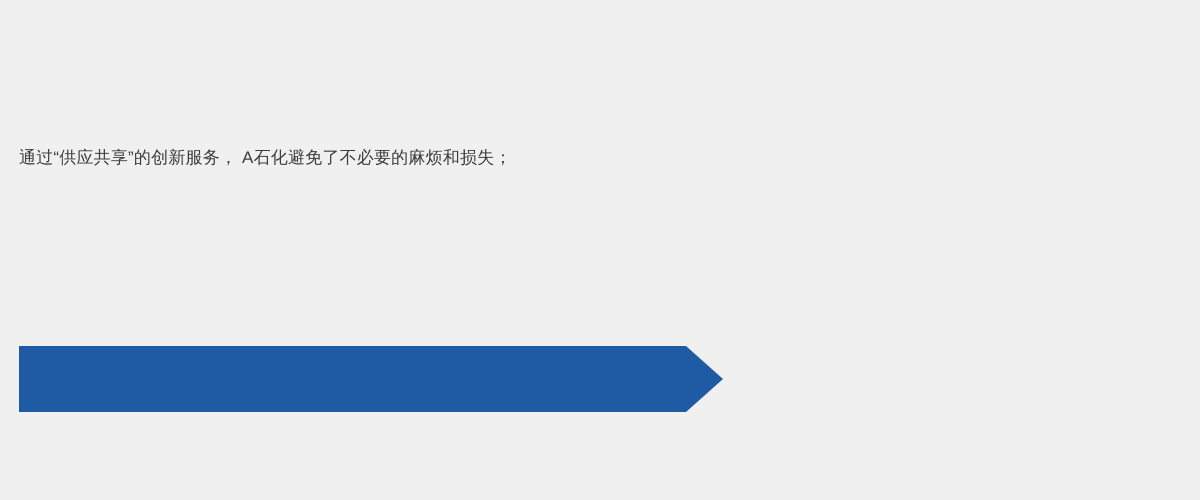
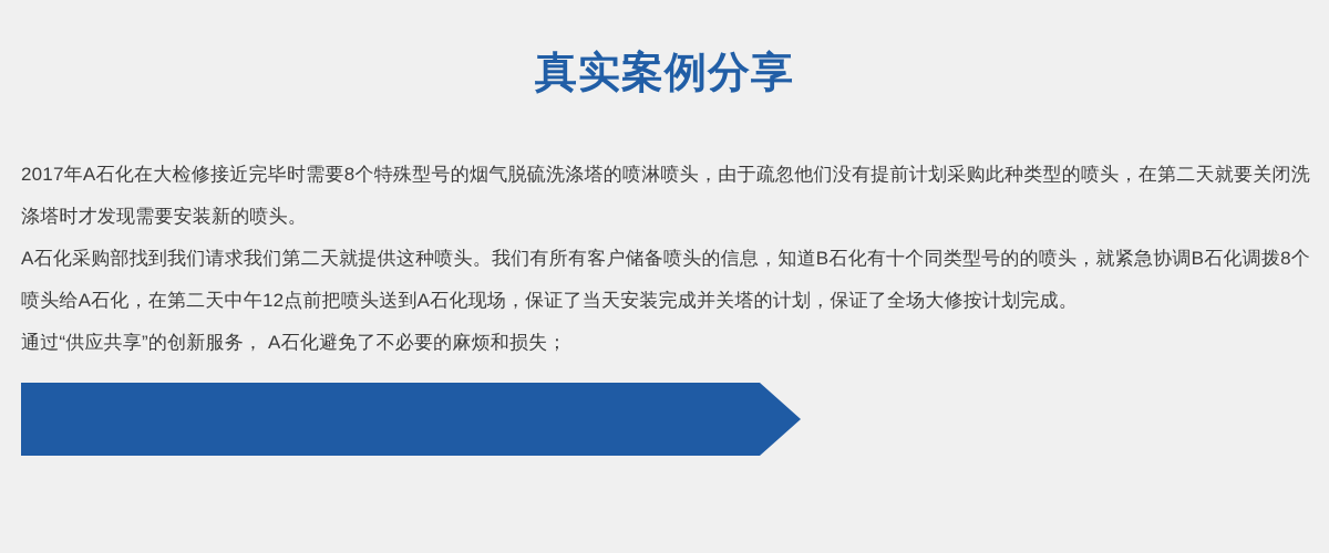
+ 真实案例分享
+ 2017年A石化在大检修接近完毕时需要8个特殊型号的烟气脱硫洗涤塔的喷淋喷头，由于疏忽他们没有提前计划采购此种类型的喷头，在第二天就要关闭洗涤塔时才发现需要安装新的喷头。
+ A石化采购部找到我们请求我们第二天就提供这种喷头。我们有所有客户储备喷头的信息，知道B石化有十个同类型号的的喷头，就紧急协调B石化调拨8个喷头给A石化，在第二天中午12点前把喷头送到A石化现场，保证了当天安装完成并关塔的计划，保证了全场大修按计划完成。
  通过“供应共享”的创新服务， A石化避免了不必要的麻烦和损失；
